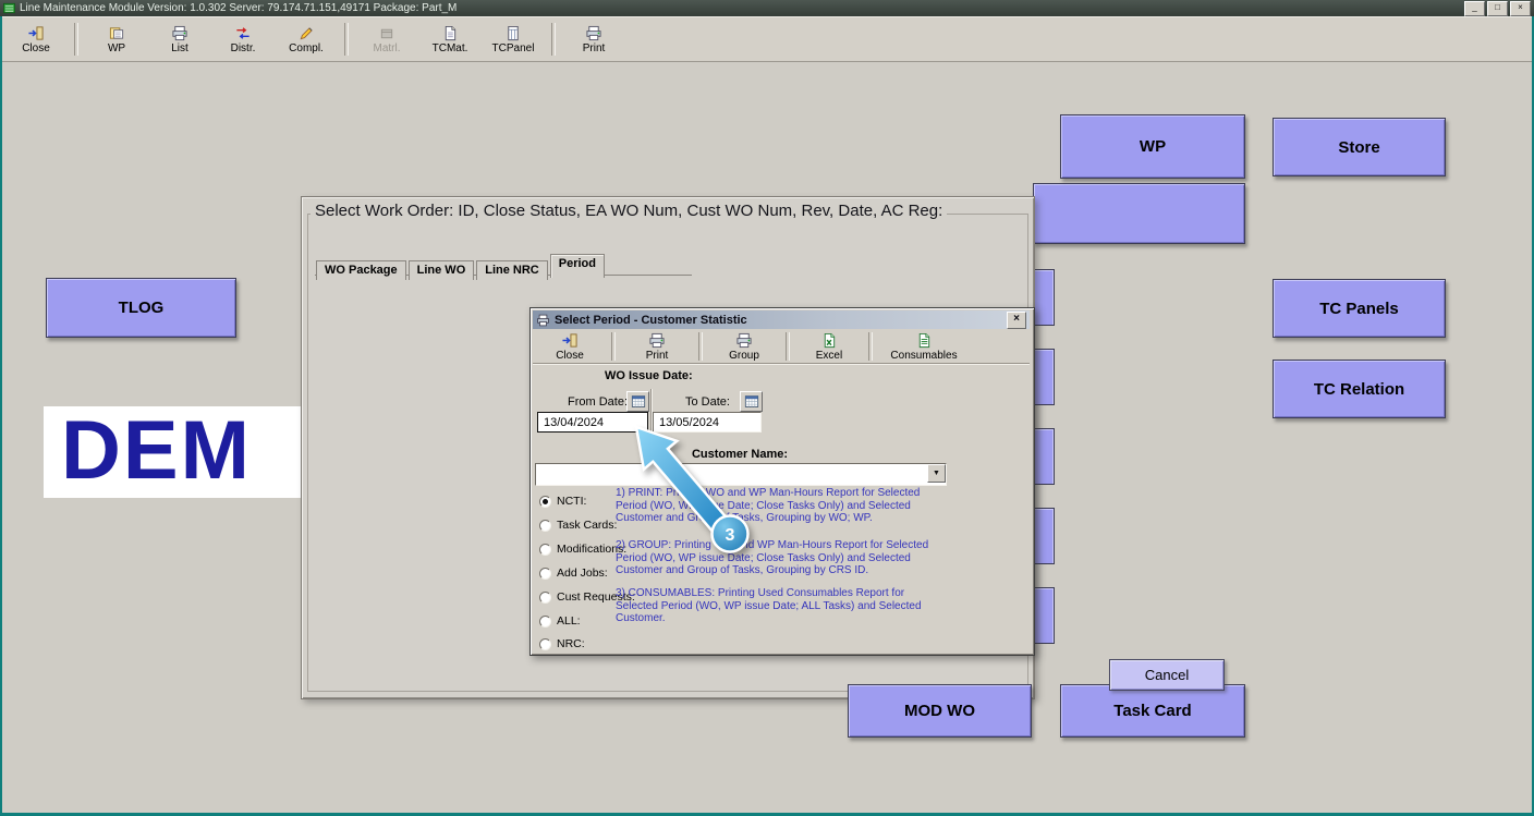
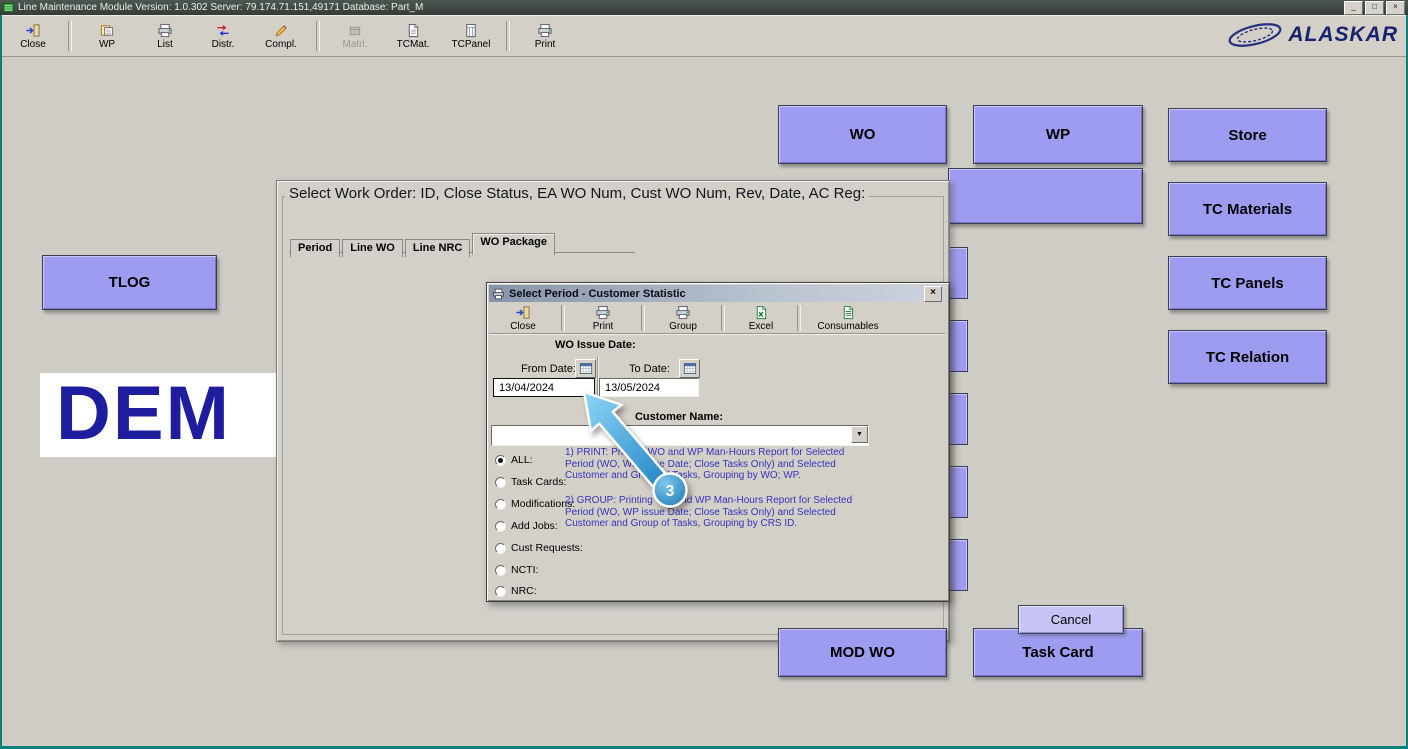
- Line Maintenance Module Version: 1.0.302 Server: 79.174.71.151,49171 Package: Part_M
+ Line Maintenance Module Version: 1.0.302 Server: 79.174.71.151,49171 Database: Part_M
  _
  □
  ×
  Close
  WP
  List
  Distr.
  Compl.
  Matrl.
  TCMat.
  TCPanel
  Print
+ ALASKAR
+ WO
  WP
  Store
+ TC Materials
  TC Panels
  TC Relation
  TLOG
  MOD WO
  Task Card
  DEM
  Select Work Order: ID, Close Status, EA WO Num, Cust WO Num, Rev, Date, AC Reg:
- WO Package
+ Period
  Line WO
  Line NRC
- Period
+ WO Package
  Cancel
  Select Period - Customer Statistic
  ×
  Close
  Print
  Group
  Excel
  Consumables
  WO Issue Date:
  From Date
  To Date:
  13/04/2024
  13/05/2024
  Customer Name:
- NCTI:
+ ALL:
  Task Cards:
  Modifications:
  Add Jobs:
  Cust Requests:
- ALL:
+ NCTI:
  NRC:
  1) PRINT: Pri WO and WP Man-Hours Report for Selected Period (WO, We Date; Close Tasks Only) and Selected Customer and Grsks, Grouping by WO; WP.
  2) GROUP: Printingd WP Man-Hours Report for Selected Period (WO, WP issue Date; Close Tasks Only) and Selected Customer and Group of Tasks, Grouping by CRS ID.
- 3) CONSUMABLES: Printing Used Consumables Report for Selected Period (WO, WP issue Date; ALL Tasks) and Selected Customer.
  3
